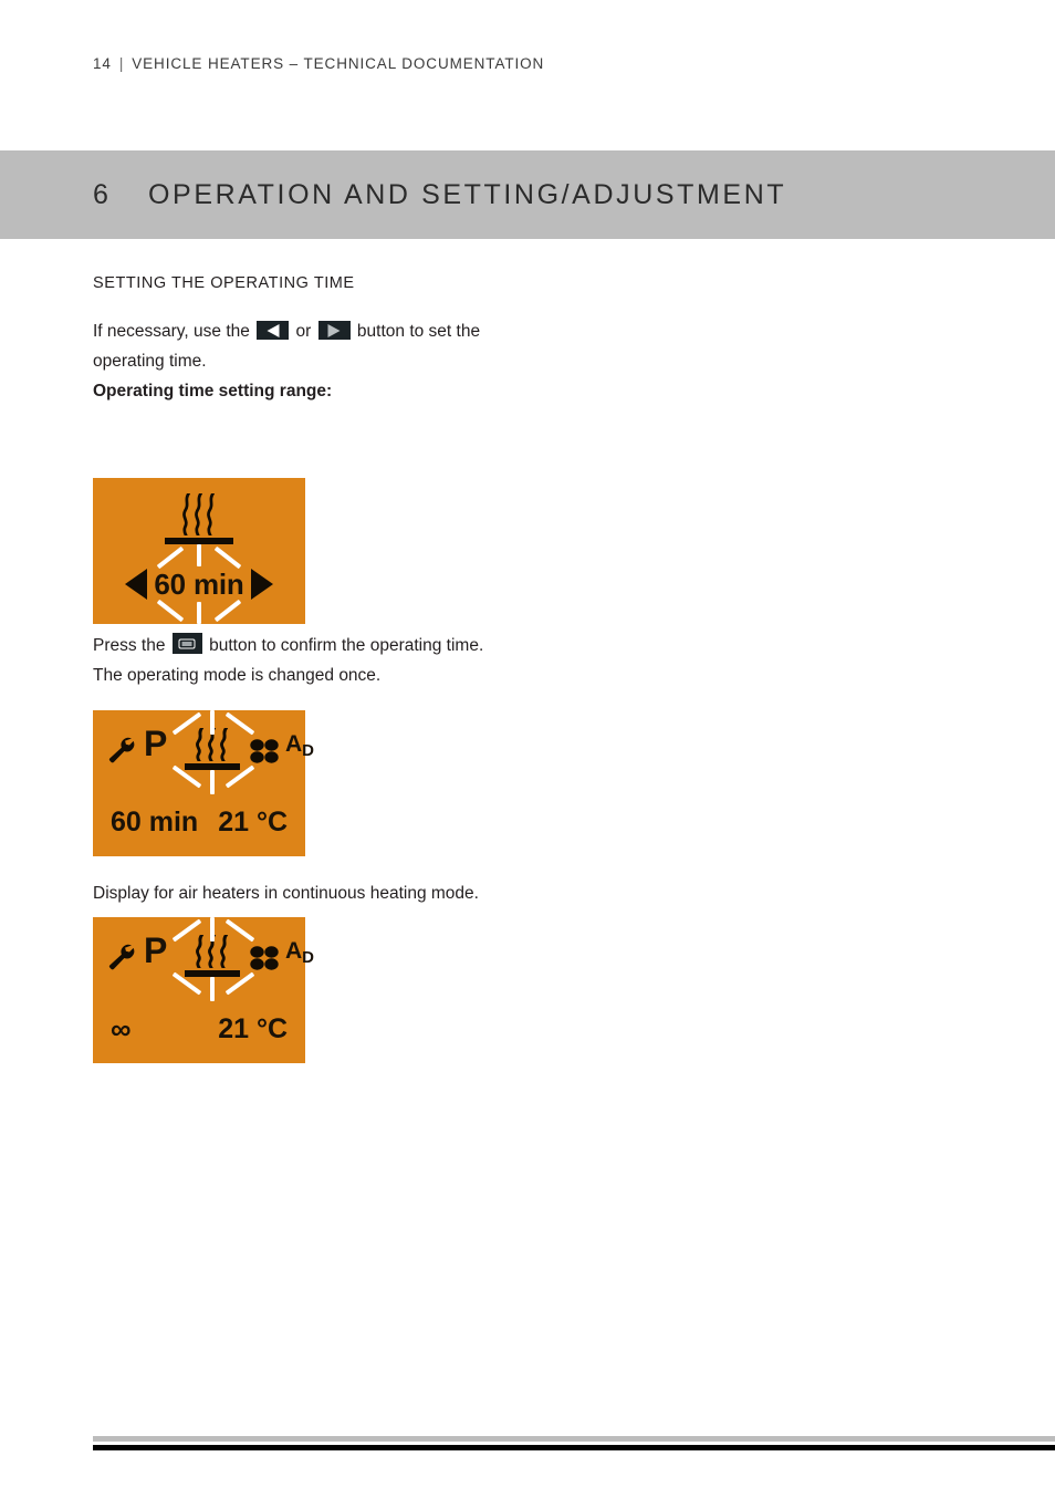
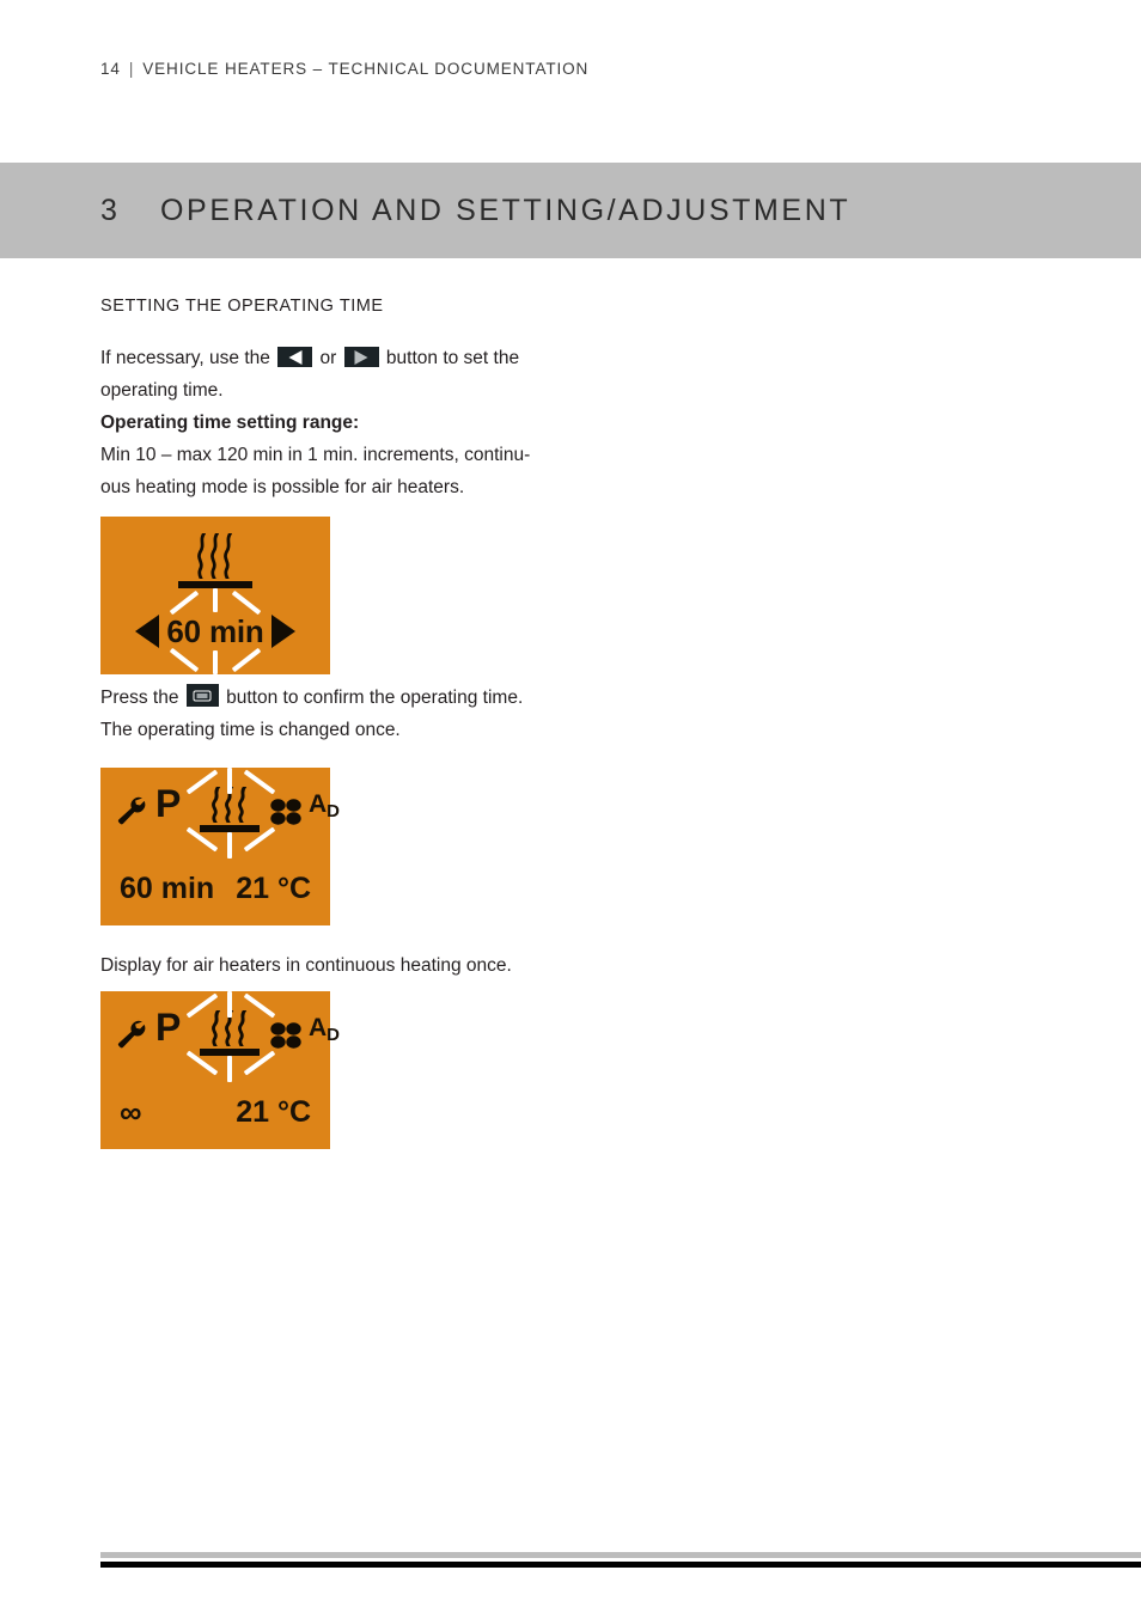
  14 | VEHICLE HEATERS – TECHNICAL DOCUMENTATION
- 6
+ 3
  OPERATION AND SETTING/ADJUSTMENT
  SETTING THE OPERATING TIME
  If necessary, use the or button to set the
  operating time.
  Operating time setting range:
+ Min 10 – max 120 min in 1 min. increments, continu-
+ ous heating mode is possible for air heaters.
  60 min
  Press the button to confirm the operating time.
- The operating mode is changed once.
+ The operating time is changed once.
  P
  AD
  60 min
  21 °C
- Display for air heaters in continuous heating mode.
+ Display for air heaters in continuous heating once.
  P
  AD
  ∞
  21 °C
